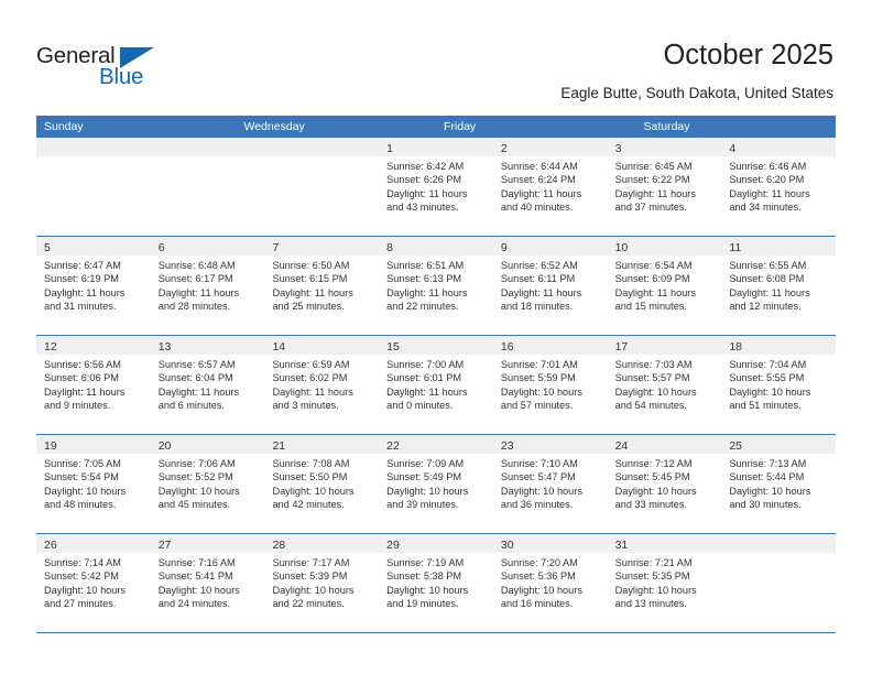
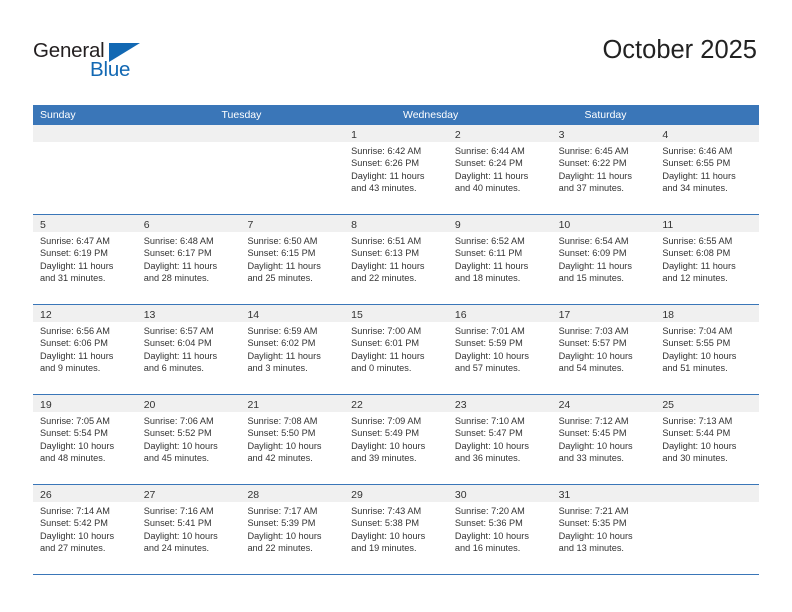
  General
  Blue
  October 2025
- Eagle Butte, South Dakota, United States
  Sunday
+ Tuesday
  Wednesday
- Friday
  Saturday
  1
  Sunrise: 6:42 AM
  Sunset: 6:26 PM
  Daylight: 11 hours
  and 43 minutes.
  2
  Sunrise: 6:44 AM
  Sunset: 6:24 PM
  Daylight: 11 hours
  and 40 minutes.
  3
  Sunrise: 6:45 AM
  Sunset: 6:22 PM
  Daylight: 11 hours
  and 37 minutes.
  4
  Sunrise: 6:46 AM
- Sunset: 6:20 PM
+ Sunset: 6:55 PM
  Daylight: 11 hours
  and 34 minutes.
  5
  Sunrise: 6:47 AM
  Sunset: 6:19 PM
  Daylight: 11 hours
  and 31 minutes.
  6
  Sunrise: 6:48 AM
  Sunset: 6:17 PM
  Daylight: 11 hours
  and 28 minutes.
  7
  Sunrise: 6:50 AM
  Sunset: 6:15 PM
  Daylight: 11 hours
  and 25 minutes.
  8
  Sunrise: 6:51 AM
  Sunset: 6:13 PM
  Daylight: 11 hours
  and 22 minutes.
  9
  Sunrise: 6:52 AM
  Sunset: 6:11 PM
  Daylight: 11 hours
  and 18 minutes.
  10
  Sunrise: 6:54 AM
  Sunset: 6:09 PM
  Daylight: 11 hours
  and 15 minutes.
  11
  Sunrise: 6:55 AM
  Sunset: 6:08 PM
  Daylight: 11 hours
  and 12 minutes.
  12
  Sunrise: 6:56 AM
  Sunset: 6:06 PM
  Daylight: 11 hours
  and 9 minutes.
  13
  Sunrise: 6:57 AM
  Sunset: 6:04 PM
  Daylight: 11 hours
  and 6 minutes.
  14
  Sunrise: 6:59 AM
  Sunset: 6:02 PM
  Daylight: 11 hours
  and 3 minutes.
  15
  Sunrise: 7:00 AM
  Sunset: 6:01 PM
  Daylight: 11 hours
  and 0 minutes.
  16
  Sunrise: 7:01 AM
  Sunset: 5:59 PM
  Daylight: 10 hours
  and 57 minutes.
  17
  Sunrise: 7:03 AM
  Sunset: 5:57 PM
  Daylight: 10 hours
  and 54 minutes.
  18
  Sunrise: 7:04 AM
  Sunset: 5:55 PM
  Daylight: 10 hours
  and 51 minutes.
  19
  Sunrise: 7:05 AM
  Sunset: 5:54 PM
  Daylight: 10 hours
  and 48 minutes.
  20
  Sunrise: 7:06 AM
  Sunset: 5:52 PM
  Daylight: 10 hours
  and 45 minutes.
  21
  Sunrise: 7:08 AM
  Sunset: 5:50 PM
  Daylight: 10 hours
  and 42 minutes.
  22
  Sunrise: 7:09 AM
  Sunset: 5:49 PM
  Daylight: 10 hours
  and 39 minutes.
  23
  Sunrise: 7:10 AM
  Sunset: 5:47 PM
  Daylight: 10 hours
  and 36 minutes.
  24
  Sunrise: 7:12 AM
  Sunset: 5:45 PM
  Daylight: 10 hours
  and 33 minutes.
  25
  Sunrise: 7:13 AM
  Sunset: 5:44 PM
  Daylight: 10 hours
  and 30 minutes.
  26
  Sunrise: 7:14 AM
  Sunset: 5:42 PM
  Daylight: 10 hours
  and 27 minutes.
  27
  Sunrise: 7:16 AM
  Sunset: 5:41 PM
  Daylight: 10 hours
  and 24 minutes.
  28
  Sunrise: 7:17 AM
  Sunset: 5:39 PM
  Daylight: 10 hours
  and 22 minutes.
  29
- Sunrise: 7:19 AM
+ Sunrise: 7:43 AM
  Sunset: 5:38 PM
  Daylight: 10 hours
  and 19 minutes.
  30
  Sunrise: 7:20 AM
  Sunset: 5:36 PM
  Daylight: 10 hours
  and 16 minutes.
  31
  Sunrise: 7:21 AM
  Sunset: 5:35 PM
  Daylight: 10 hours
  and 13 minutes.
